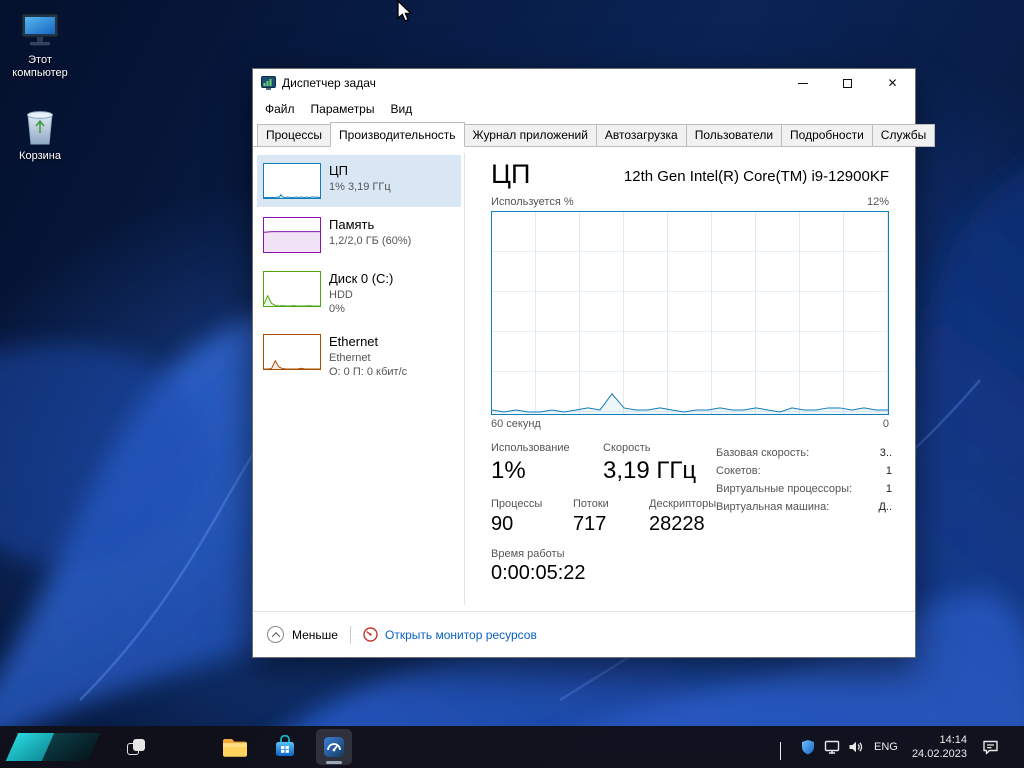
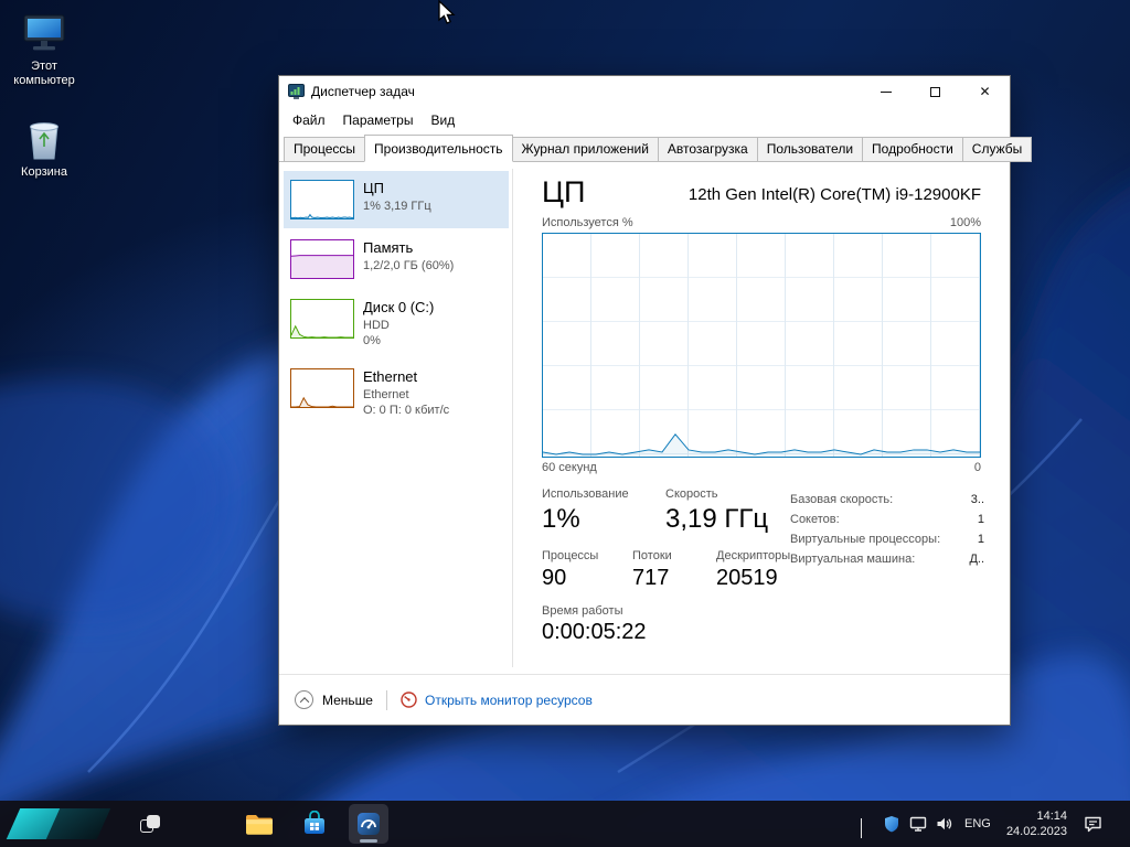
  Этот компьютер
  Корзина
  Диспетчер задач
  ✕
  Файл
  Параметры
  Вид
  Процессы
  Производительность
  Журнал приложений
  Автозагрузка
  Пользователи
  Подробности
  Службы
  ЦП
  1% 3,19 ГГц
  Память
  1,2/2,0 ГБ (60%)
  Диск 0 (C:)
  HDD
  0%
  Ethernet
  Ethernet
  О: 0 П: 0 кбит/с
  ЦП
  12th Gen Intel(R) Core(TM) i9-12900KF
  Используется %
- 12%
+ 100%
  60 секунд
  0
  Использование
  Скорость
  1%
  3,19 ГГц
  Процессы
  Потоки
  Дескрипторы
  90
  717
- 28228
+ 20519
  Время работы
  0:00:05:22
  Базовая скорость:
  3..
  Сокетов:
  1
  Виртуальные процессоры:
  1
  Виртуальная машина:
  Д..
  Меньше
  Открыть монитор ресурсов
  ENG
  14:14
  24.02.2023
